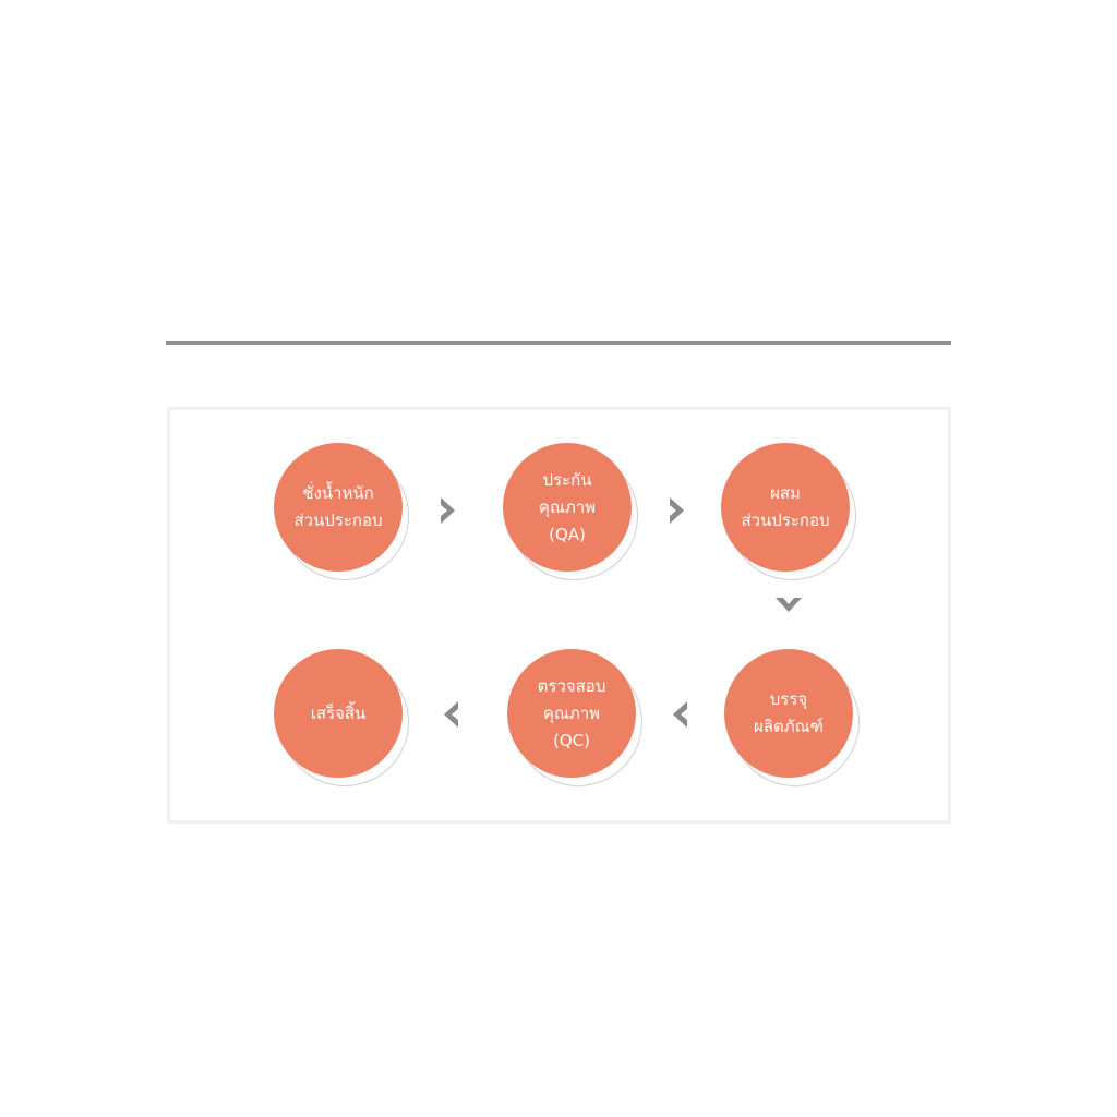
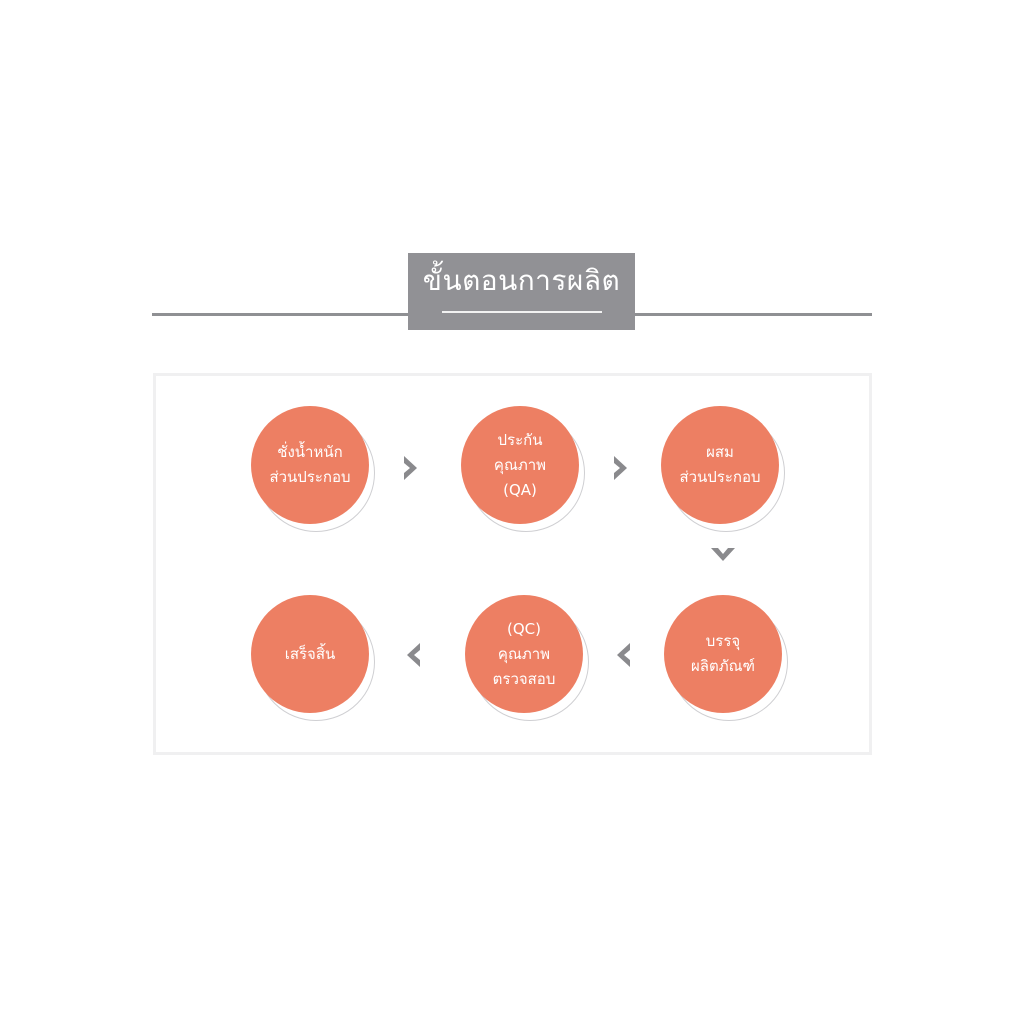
+ ขั้นตอนการผลิต
  ชั่งน้ำหนัก
  ส่วนประกอบ
  ประกัน
  คุณภาพ
  (QA)
  ผสม
  ส่วนประกอบ
  บรรจุ
  ผลิตภัณฑ์
- ตรวจสอบ
+ (QC)
  คุณภาพ
- (QC)
+ ตรวจสอบ
  เสร็จสิ้น
